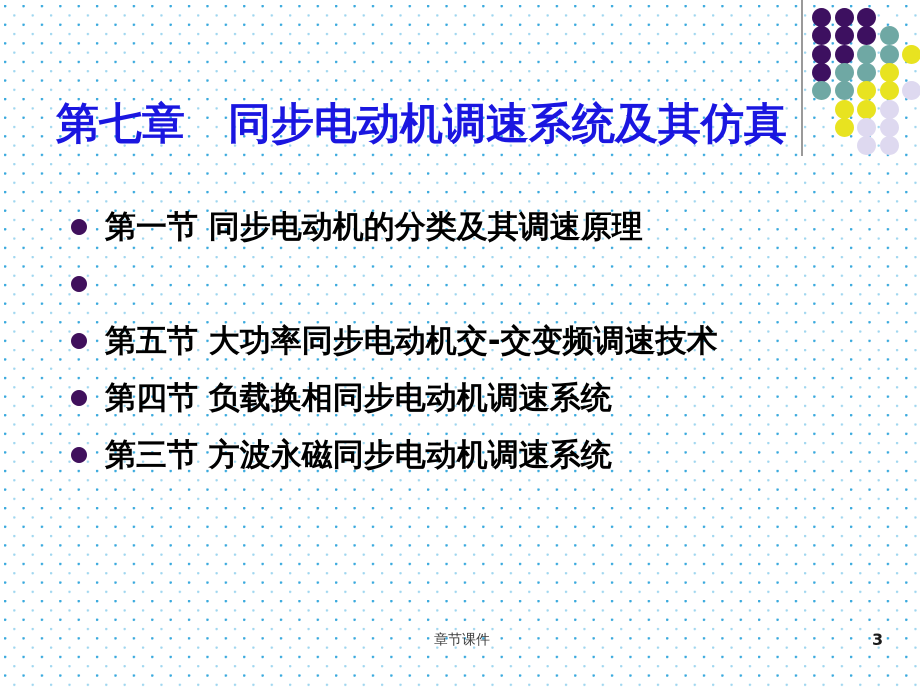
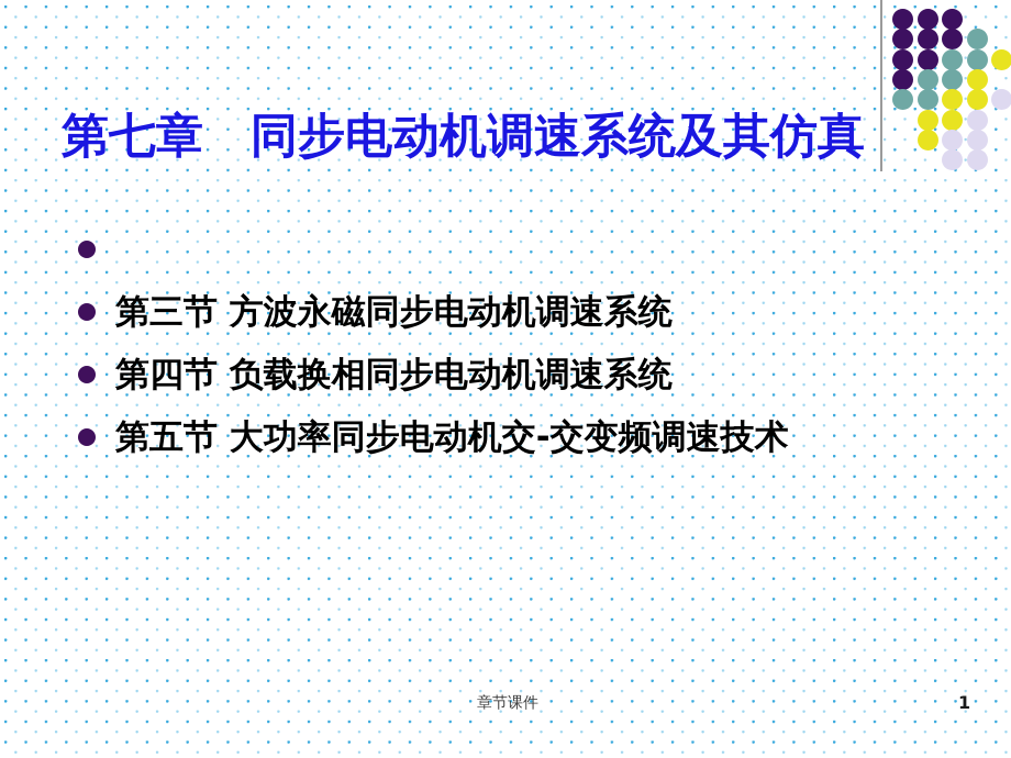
  第七章 同步电动机调速系统及其仿真
- 第一节 同步电动机的分类及其调速原理
- 第五节 大功率同步电动机交-交变频调速技术
+ 第三节 方波永磁同步电动机调速系统
  第四节 负载换相同步电动机调速系统
- 第三节 方波永磁同步电动机调速系统
+ 第五节 大功率同步电动机交-交变频调速技术
  章节课件
- 3
+ 1
